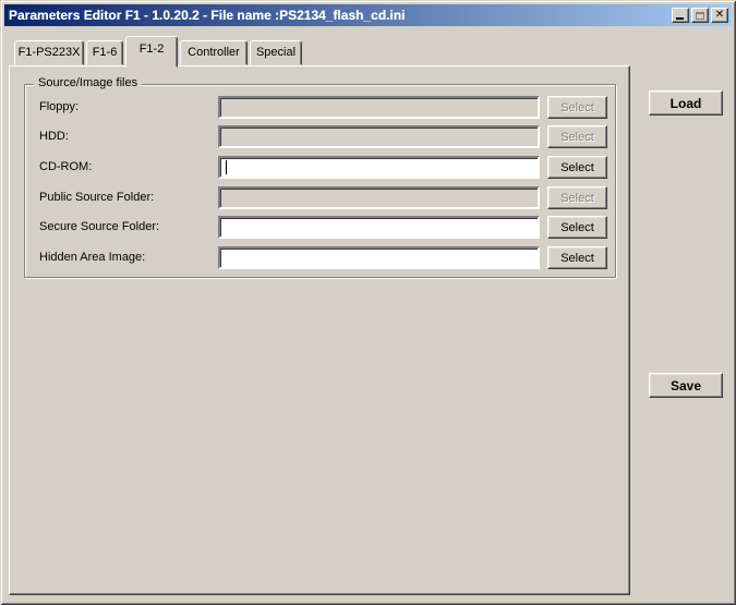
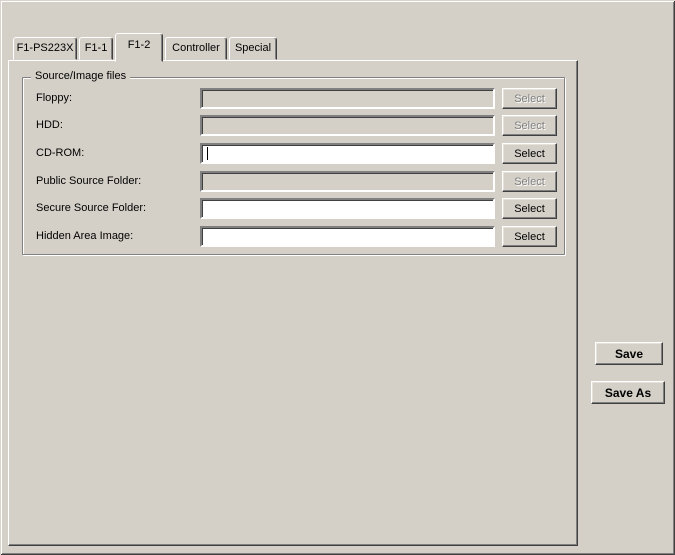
- Parameters Editor F1 - 1.0.20.2 - File name :PS2134_flash_cd.ini
- ✕
  F1-PS223X
- F1-6
+ F1-1
  F1-2
  Controller
  Special
  Source/Image files
  Floppy:
  Select
  HDD:
  Select
  CD-ROM:
  Select
  Public Source Folder:
  Select
  Secure Source Folder:
  Select
  Hidden Area Image:
  Select
- Load
  Save
+ Save As
